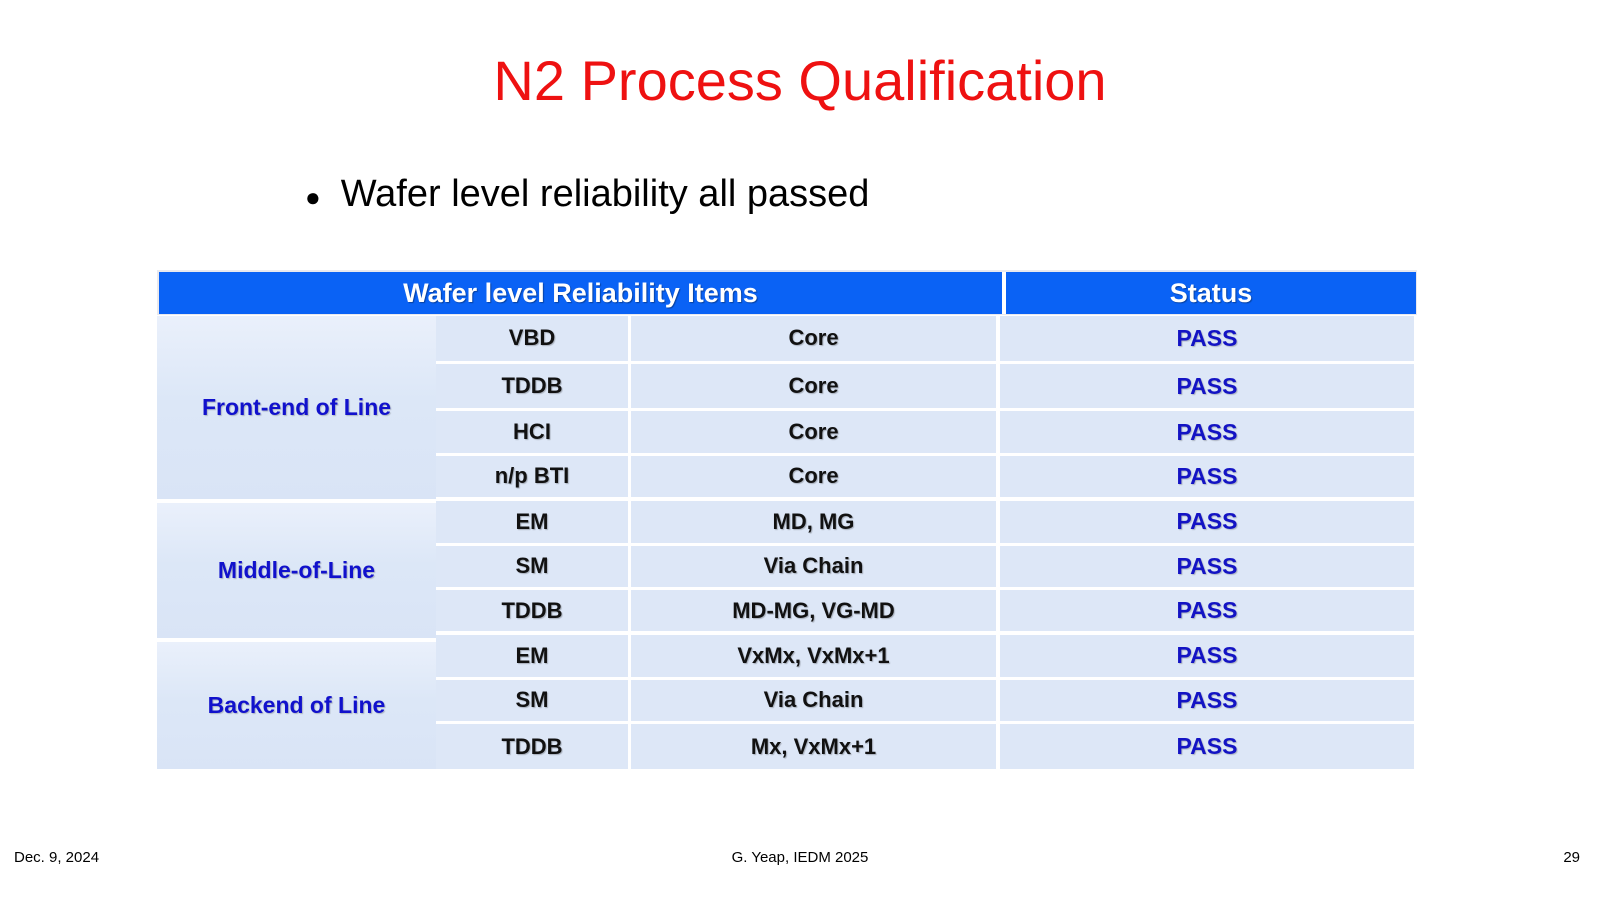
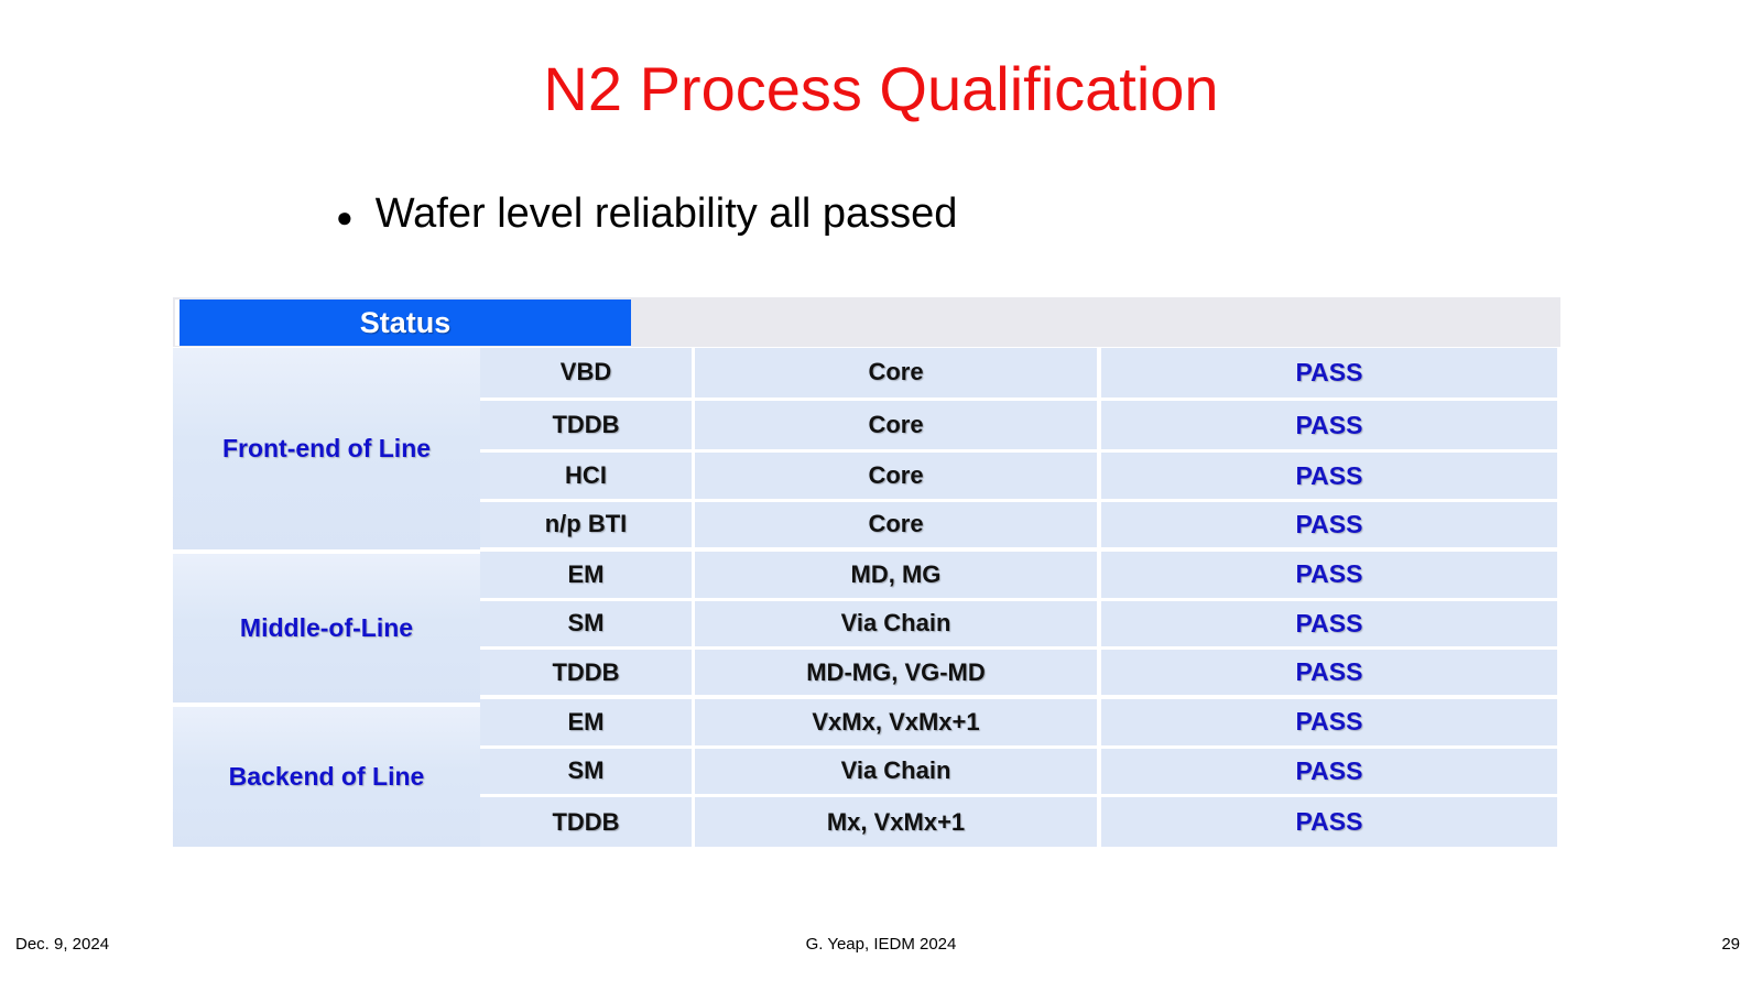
  N2 Process Qualification
  ●
  Wafer level reliability all passed
- Wafer level Reliability Items
  Status
  Front-end of Line
  Middle-of-Line
  Backend of Line
  VBD
  Core
  PASS
  TDDB
  Core
  PASS
  HCI
  Core
  PASS
  n/p BTI
  Core
  PASS
  EM
  MD, MG
  PASS
  SM
  Via Chain
  PASS
  TDDB
  MD-MG, VG-MD
  PASS
  EM
  VxMx, VxMx+1
  PASS
  SM
  Via Chain
  PASS
  TDDB
  Mx, VxMx+1
  PASS
  Dec. 9, 2024
- G. Yeap, IEDM 2025
+ G. Yeap, IEDM 2024
  29
